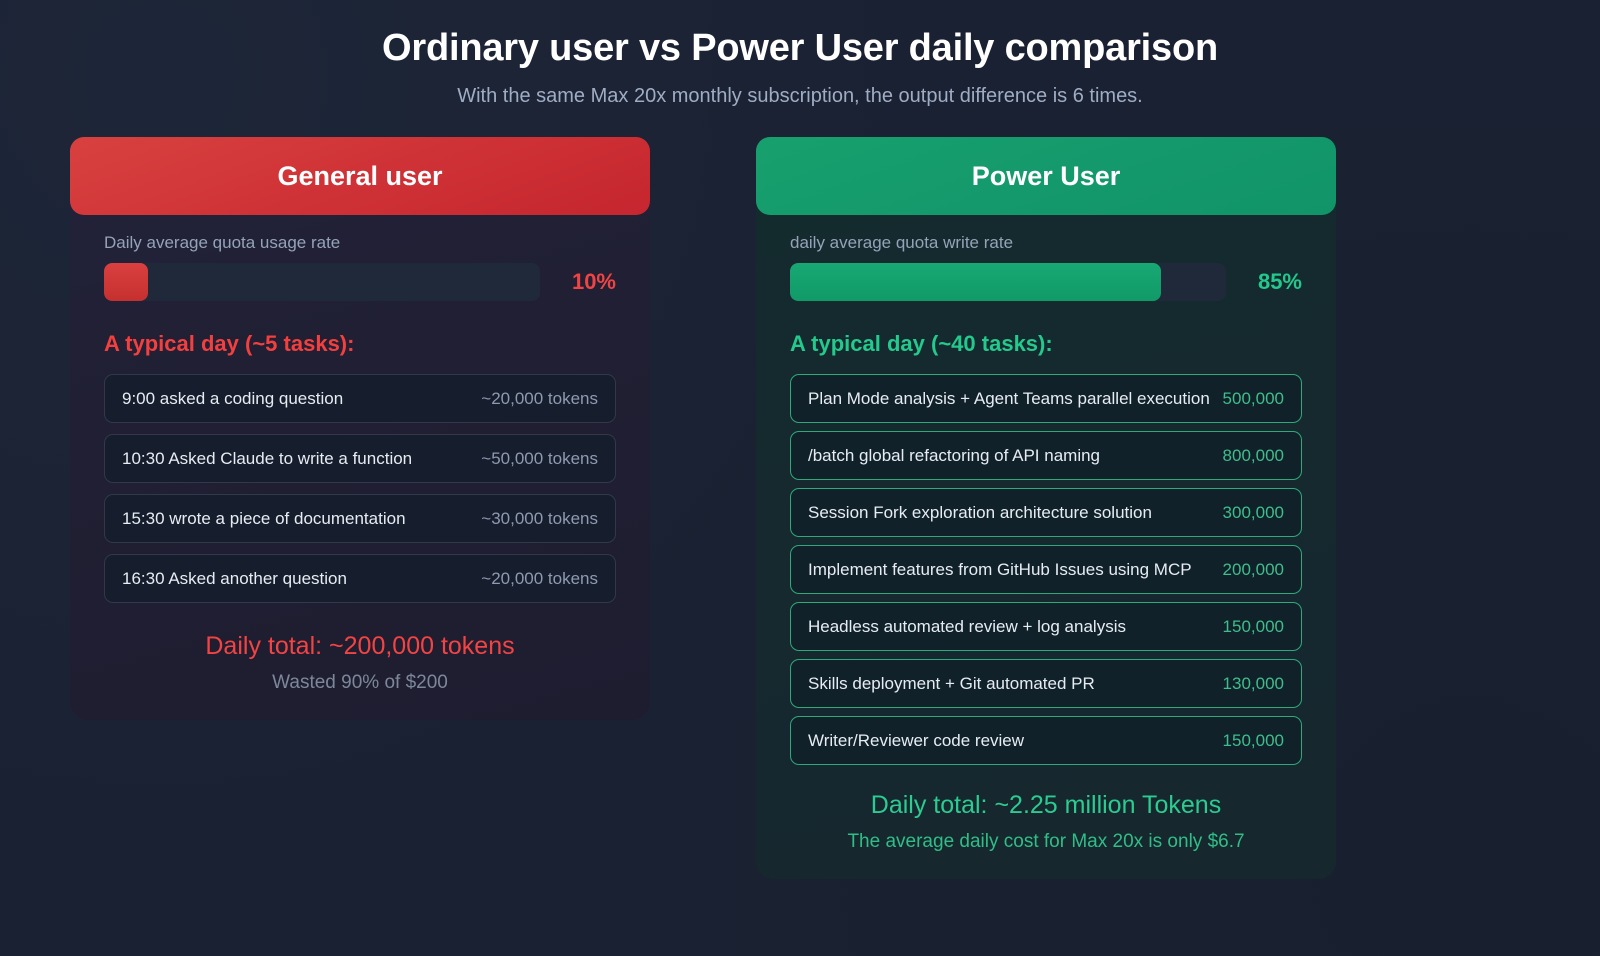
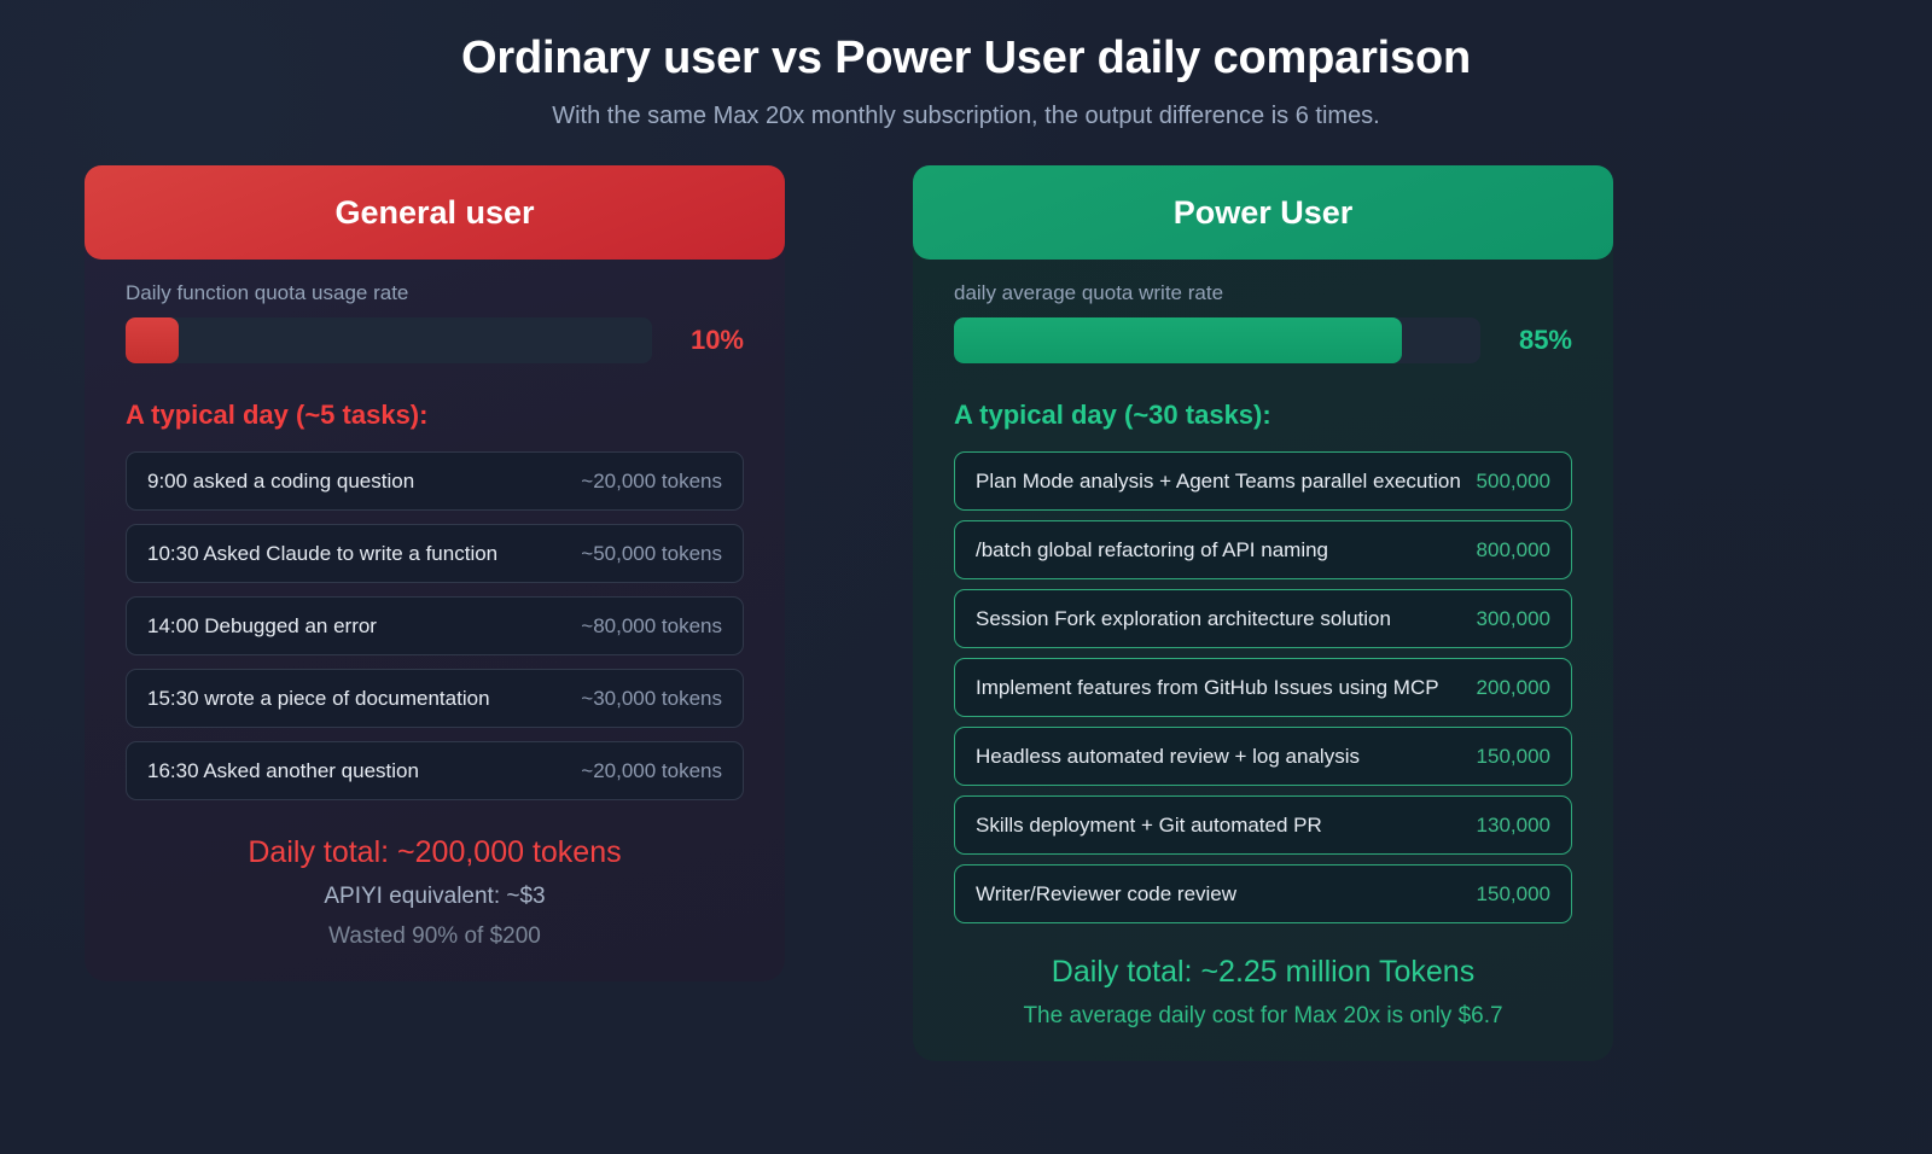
  Ordinary user vs Power User daily comparison
  With the same Max 20x monthly subscription, the output difference is 6 times.
  General user
- Daily average quota usage rate
+ Daily function quota usage rate
  10%
  A typical day (~5 tasks):
  9:00 asked a coding question
  ~20,000 tokens
  10:30 Asked Claude to write a function
  ~50,000 tokens
+ 14:00 Debugged an error
+ ~80,000 tokens
  15:30 wrote a piece of documentation
  ~30,000 tokens
  16:30 Asked another question
  ~20,000 tokens
  Daily total: ~200,000 tokens
+ APIYI equivalent: ~$3
  Wasted 90% of $200
  Power User
  daily average quota write rate
  85%
- A typical day (~40 tasks):
+ A typical day (~30 tasks):
  Plan Mode analysis + Agent Teams parallel execution
  500,000
  /batch global refactoring of API naming
  800,000
  Session Fork exploration architecture solution
  300,000
  Implement features from GitHub Issues using MCP
  200,000
  Headless automated review + log analysis
  150,000
  Skills deployment + Git automated PR
  130,000
  Writer/Reviewer code review
  150,000
  Daily total: ~2.25 million Tokens
  The average daily cost for Max 20x is only $6.7
